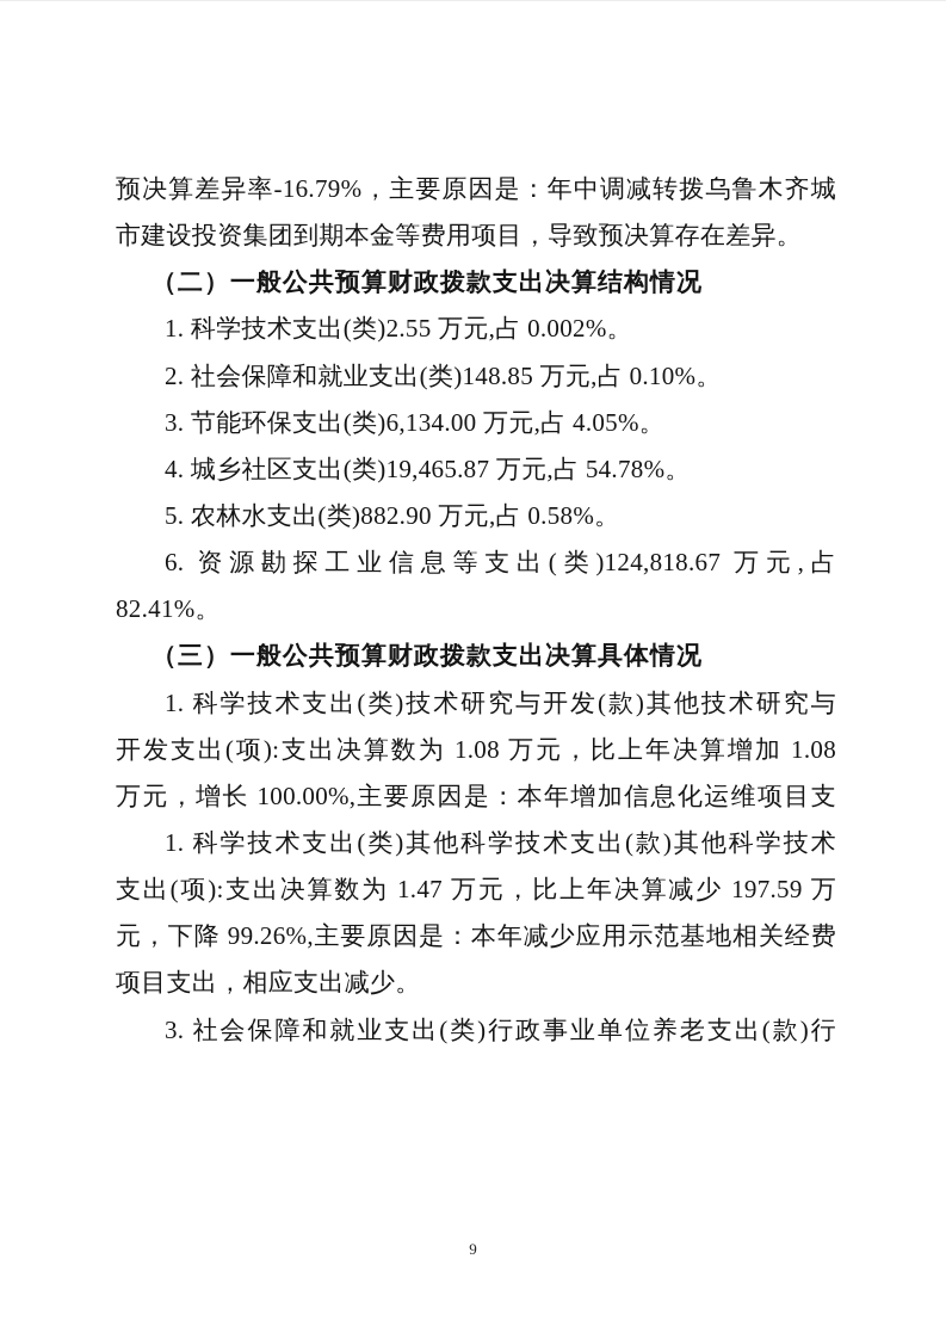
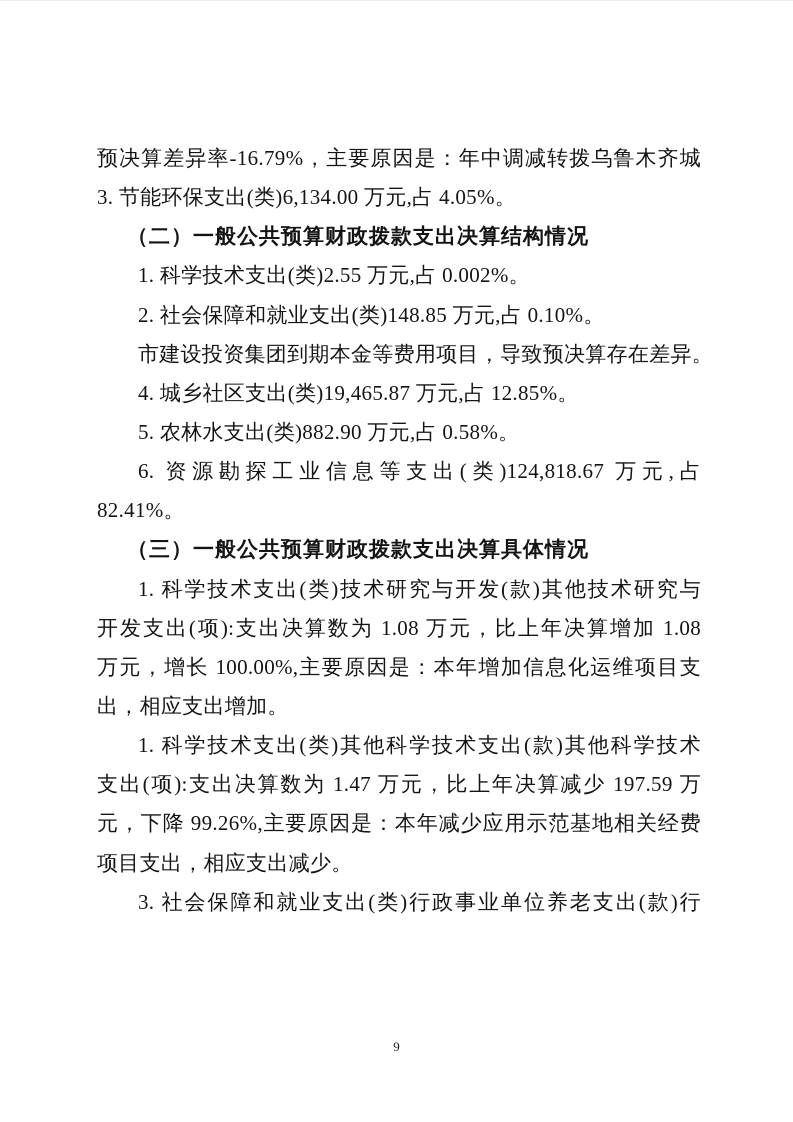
  预决算差异率-16.79%，主要原因是：年中调减转拨乌鲁木齐城
- 市建设投资集团到期本金等费用项目，导致预决算存在差异。
+ 3. 节能环保支出(类)6,134.00 万元,占 4.05%。
  （二）一般公共预算财政拨款支出决算结构情况
  1. 科学技术支出(类)2.55 万元,占 0.002%。
  2. 社会保障和就业支出(类)148.85 万元,占 0.10%。
- 3. 节能环保支出(类)6,134.00 万元,占 4.05%。
+ 市建设投资集团到期本金等费用项目，导致预决算存在差异。
- 4. 城乡社区支出(类)19,465.87 万元,占 54.78%。
+ 4. 城乡社区支出(类)19,465.87 万元,占 12.85%。
  5. 农林水支出(类)882.90 万元,占 0.58%。
  6. 资源勘探工业信息等支出(类)124,818.67 万元,占
  82.41%。
  （三）一般公共预算财政拨款支出决算具体情况
  1. 科学技术支出(类)技术研究与开发(款)其他技术研究与
  开发支出(项):支出决算数为 1.08 万元，比上年决算增加 1.08
  万元，增长 100.00%,主要原因是：本年增加信息化运维项目支
+ 出，相应支出增加。
  1. 科学技术支出(类)其他科学技术支出(款)其他科学技术
  支出(项):支出决算数为 1.47 万元，比上年决算减少 197.59 万
  元，下降 99.26%,主要原因是：本年减少应用示范基地相关经费
  项目支出，相应支出减少。
  3. 社会保障和就业支出(类)行政事业单位养老支出(款)行
  9
